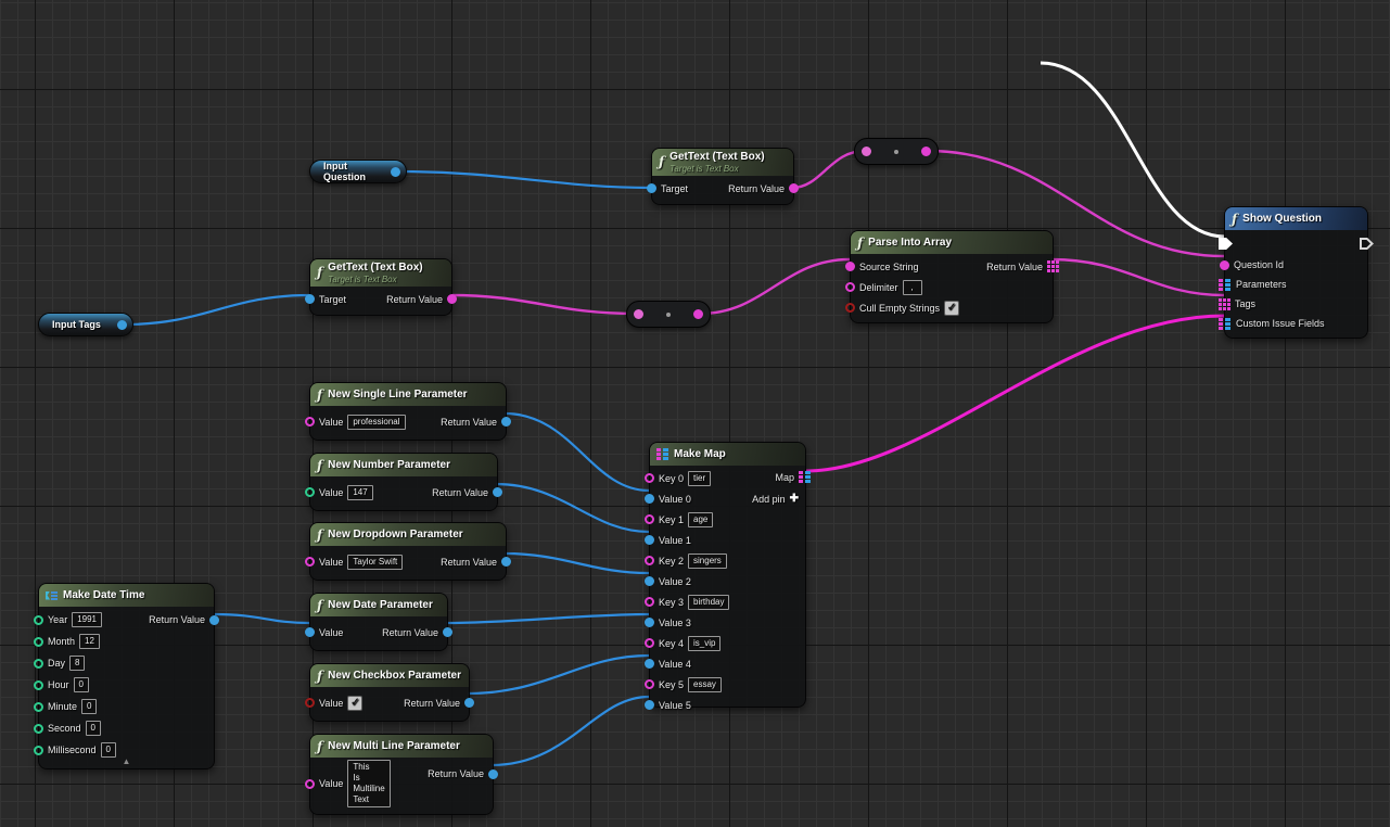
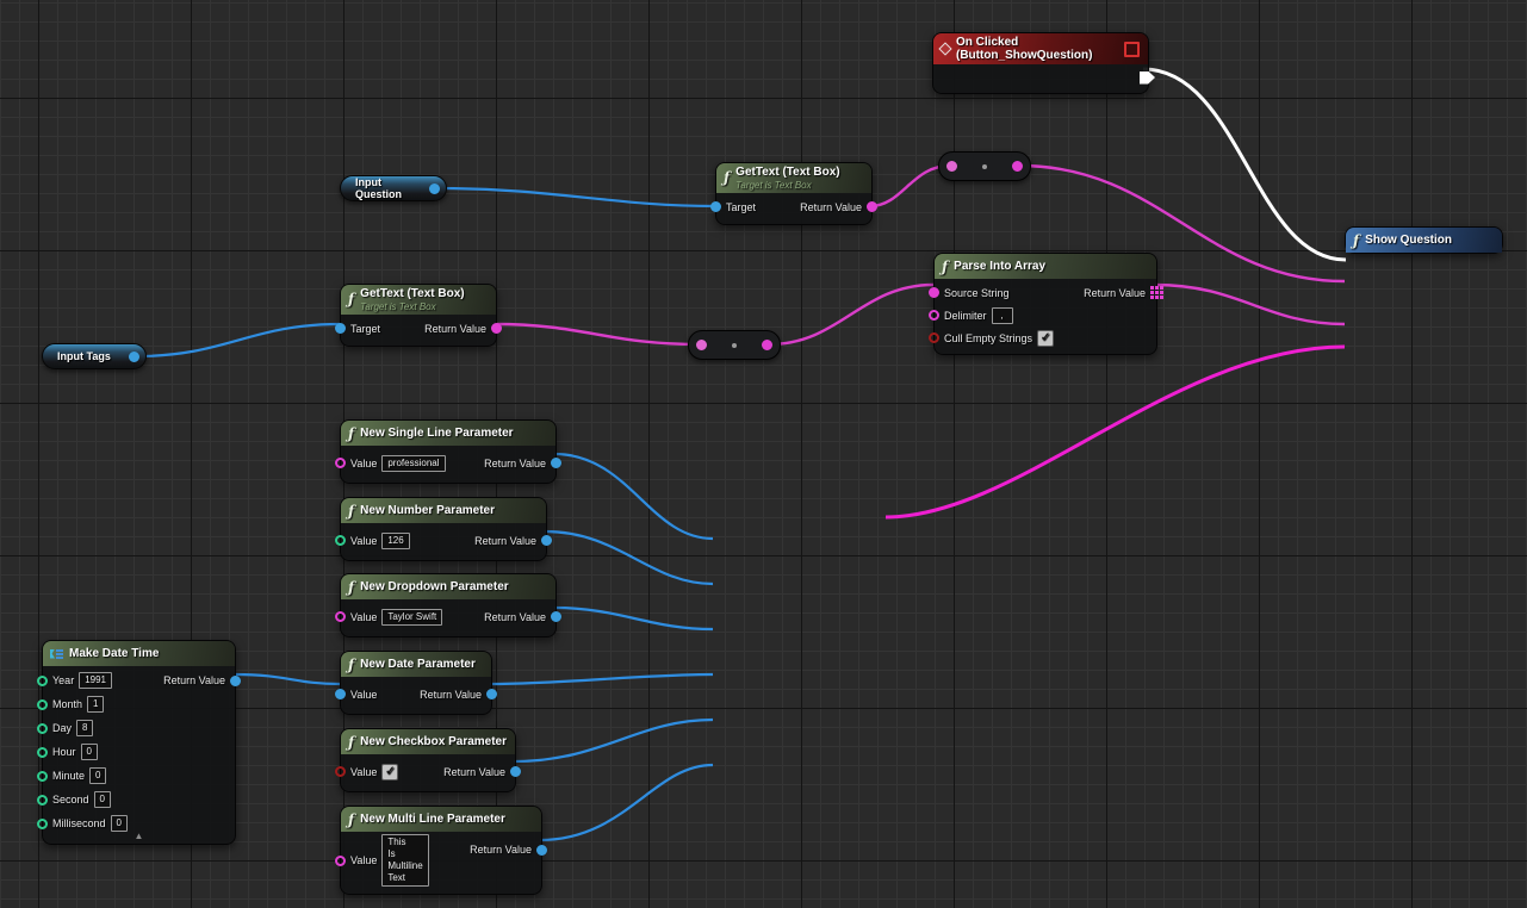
+ On Clicked (Button_ShowQuestion)
  ƒ
  GetText (Text Box)
  Target is Text Box
  Target
  Return Value
  Input Question
  ƒ
  Show Question
- Question Id
- Parameters
- Tags
- Custom Issue Fields
  ƒ
  Parse Into Array
  Source String
  Return Value
  Delimiter
  ,
  Cull Empty Strings
  ƒ
  GetText (Text Box)
  Target is Text Box
  Target
  Return Value
  Input Tags
  ƒ
  New Single Line Parameter
  Value
  professional
  Return Value
  ƒ
  New Number Parameter
  Value
- 147
+ 126
  Return Value
  ƒ
  New Dropdown Parameter
  Value
  Taylor Swift
  Return Value
  ƒ
  New Date Parameter
  Value
  Return Value
  ƒ
  New Checkbox Parameter
  Value
  Return Value
  ƒ
  New Multi Line Parameter
  Value
  This
  Is
  Multiline
  Text
  Return Value
- Make Map
- Key 0
- tier
- Map
- Value 0
- Add pin
- ✚
- Key 1
- age
- Value 1
- Key 2
- singers
- Value 2
- Key 3
- birthday
- Value 3
- Key 4
- is_vip
- Value 4
- Key 5
- essay
- Value 5
  Make Date Time
  Year
  1991
  Return Value
  Month
- 12
+ 1
  Day
  8
  Hour
  0
  Minute
  0
  Second
  0
  Millisecond
  0
  ▲
